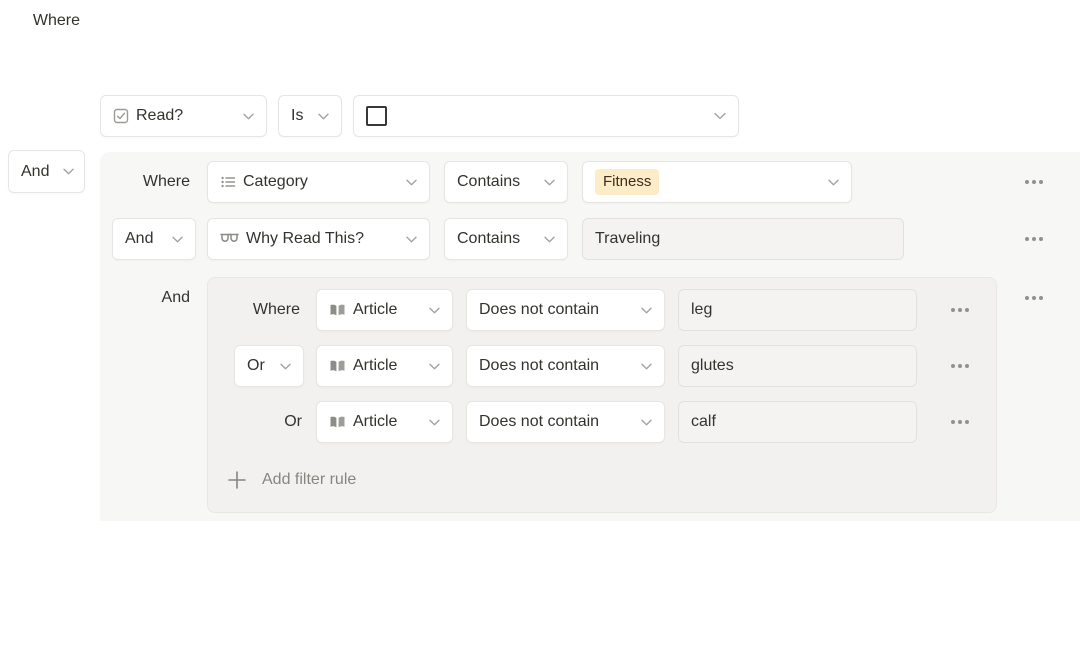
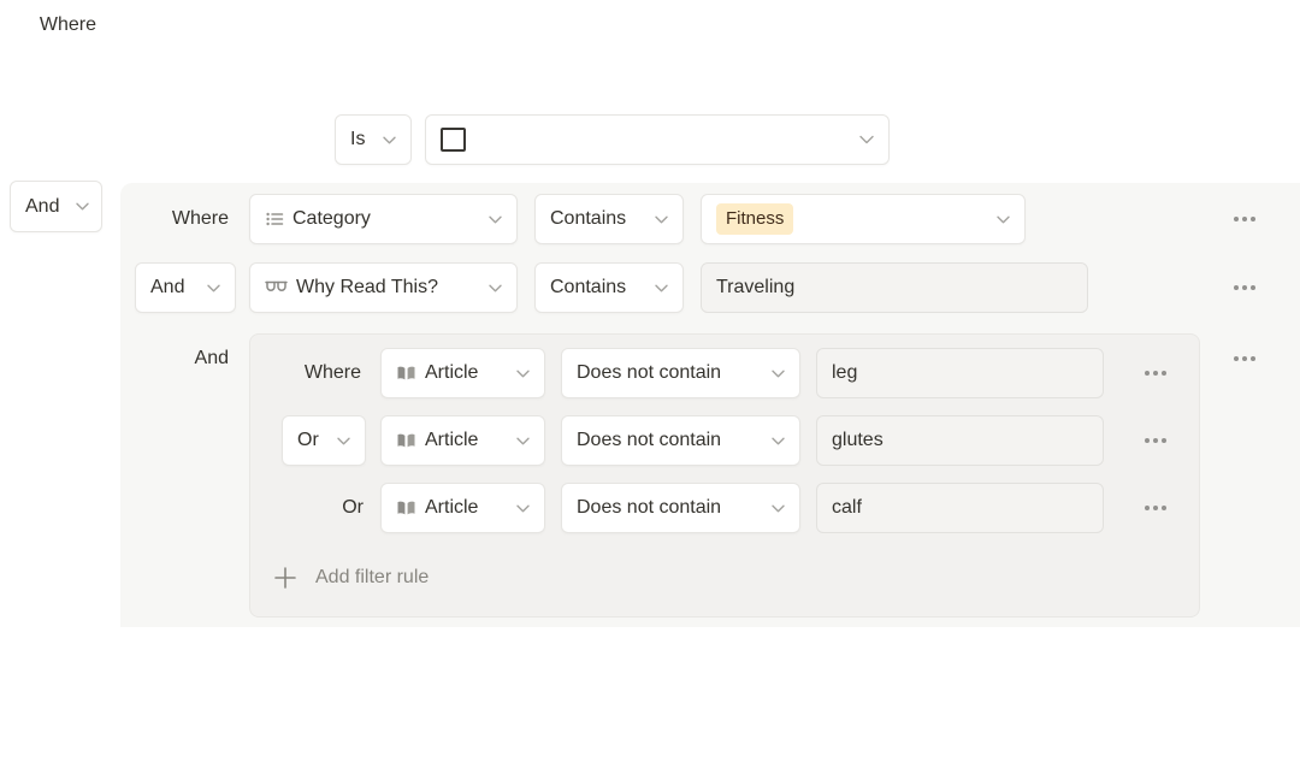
  Where
- Read?
  Is
  And
  Where
  Category
  Contains
  Fitness
  And
  Why Read This?
  Contains
  Traveling
  And
  Where
  Article
  Does not contain
  leg
  Or
  Article
  Does not contain
  glutes
  Or
  Article
  Does not contain
  calf
  Add filter rule
